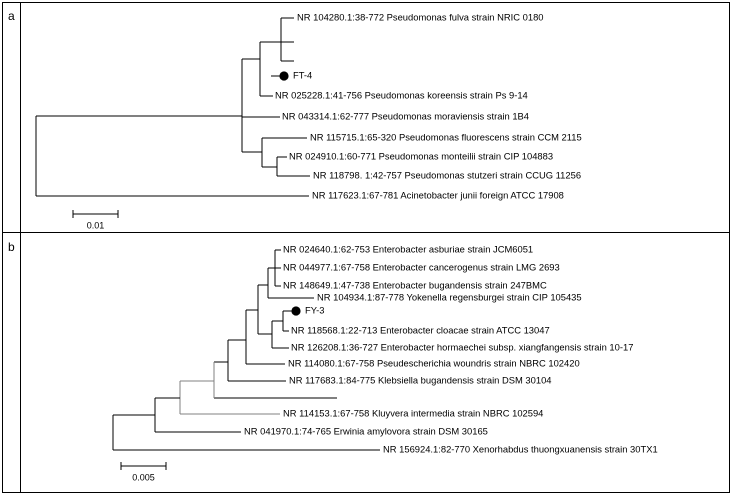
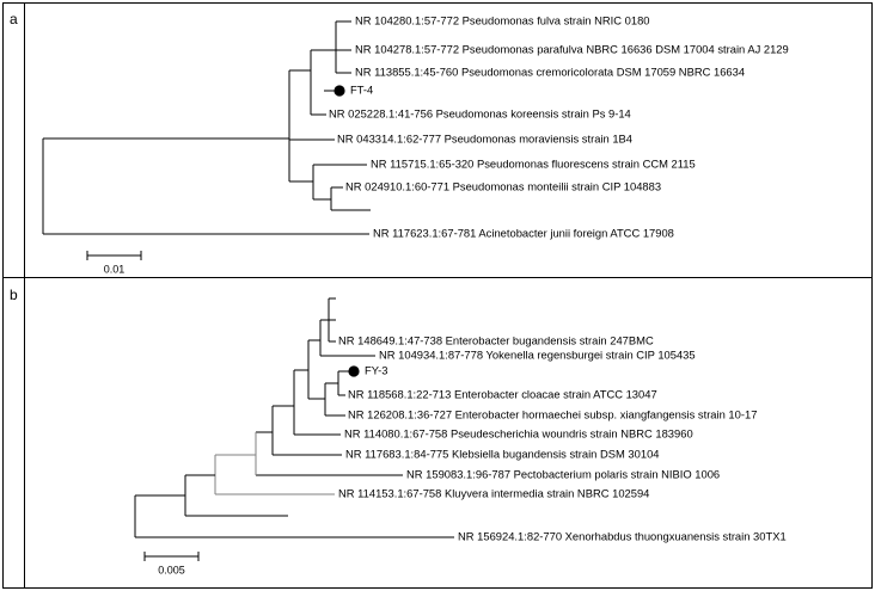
  a
  b
- NR 104280.1:38-772 Pseudomonas fulva strain NRIC 0180
+ NR 104280.1:57-772 Pseudomonas fulva strain NRIC 0180
+ NR 104278.1:57-772 Pseudomonas parafulva NBRC 16636 DSM 17004 strain AJ 2129
+ NR 113855.1:45-760 Pseudomonas cremoricolorata DSM 17059 NBRC 16634
  FT-4
  NR 025228.1:41-756 Pseudomonas koreensis strain Ps 9-14
  NR 043314.1:62-777 Pseudomonas moraviensis strain 1B4
  NR 115715.1:65-320 Pseudomonas fluorescens strain CCM 2115
  NR 024910.1:60-771 Pseudomonas monteilii strain CIP 104883
- NR 118798. 1:42-757 Pseudomonas stutzeri strain CCUG 11256
  NR 117623.1:67-781 Acinetobacter junii foreign ATCC 17908
  0.01
- NR 024640.1:62-753 Enterobacter asburiae strain JCM6051
- NR 044977.1:67-758 Enterobacter cancerogenus strain LMG 2693
  NR 148649.1:47-738 Enterobacter bugandensis strain 247BMC
  NR 104934.1:87-778 Yokenella regensburgei strain CIP 105435
  FY-3
  NR 118568.1:22-713 Enterobacter cloacae strain ATCC 13047
  NR 126208.1:36-727 Enterobacter hormaechei subsp. xiangfangensis strain 10-17
- NR 114080.1:67-758 Pseudescherichia woundris strain NBRC 102420
+ NR 114080.1:67-758 Pseudescherichia woundris strain NBRC 183960
  NR 117683.1:84-775 Klebsiella bugandensis strain DSM 30104
+ NR 159083.1:96-787 Pectobacterium polaris strain NIBIO 1006
  NR 114153.1:67-758 Kluyvera intermedia strain NBRC 102594
- NR 041970.1:74-765 Erwinia amylovora strain DSM 30165
  NR 156924.1:82-770 Xenorhabdus thuongxuanensis strain 30TX1
  0.005
